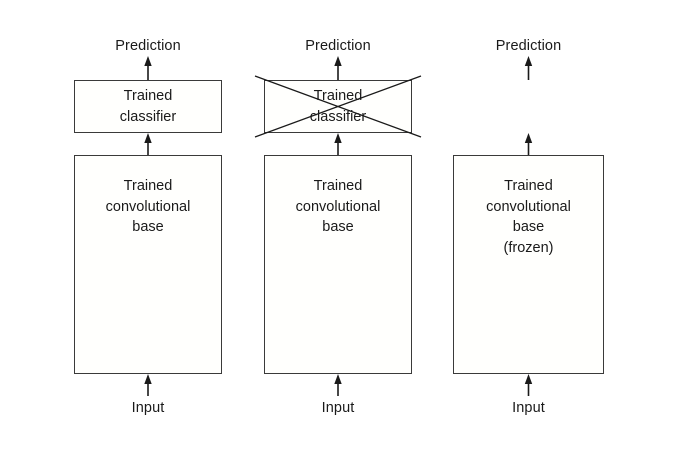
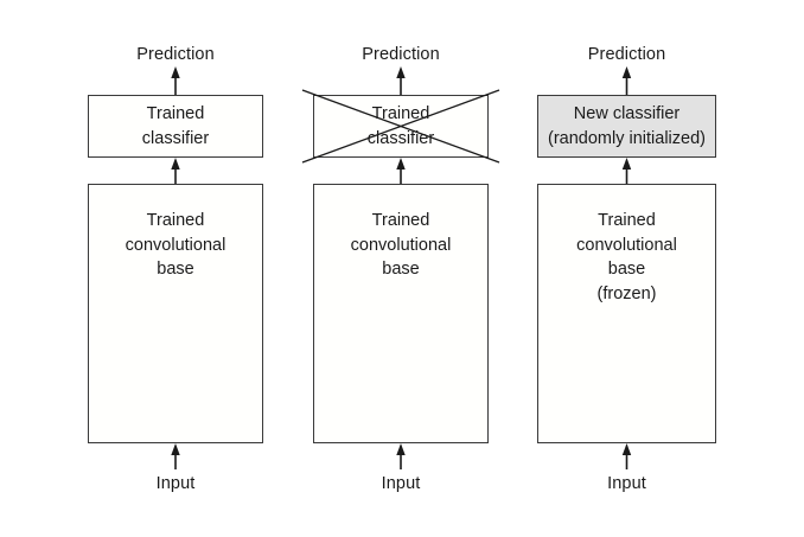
  Prediction
  Trained
  classifier
  Trained
  convolutional
  base
  Input
  Prediction
  Trained
  classifie
  Trained
  convolutional
  base
  Input
  Prediction
+ New classifier
+ (randomly initialized)
  Trained
  convolutional
  base
  (frozen)
  Input
